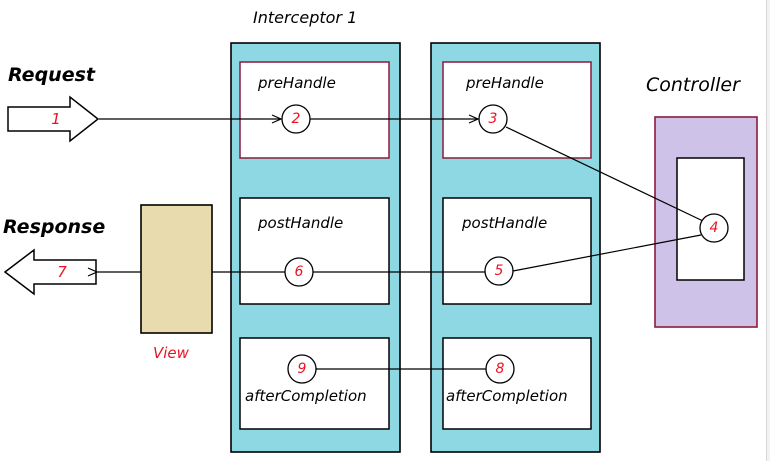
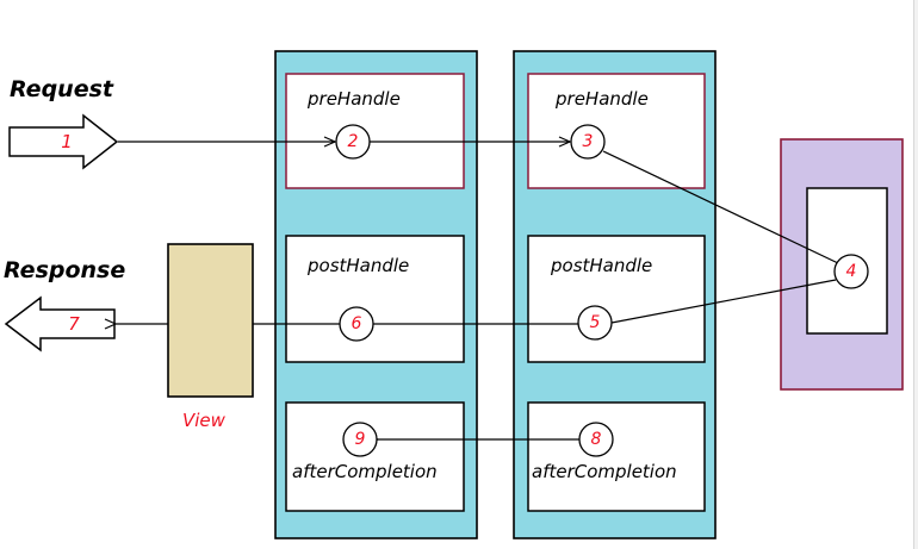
- Interceptor 1
- Controller
  Request
  Response
  View
  preHandle
  postHandle
  afterCompletion
  preHandle
  postHandle
  afterCompletion
  2
  3
  4
  5
  6
  8
  9
  1
  7
